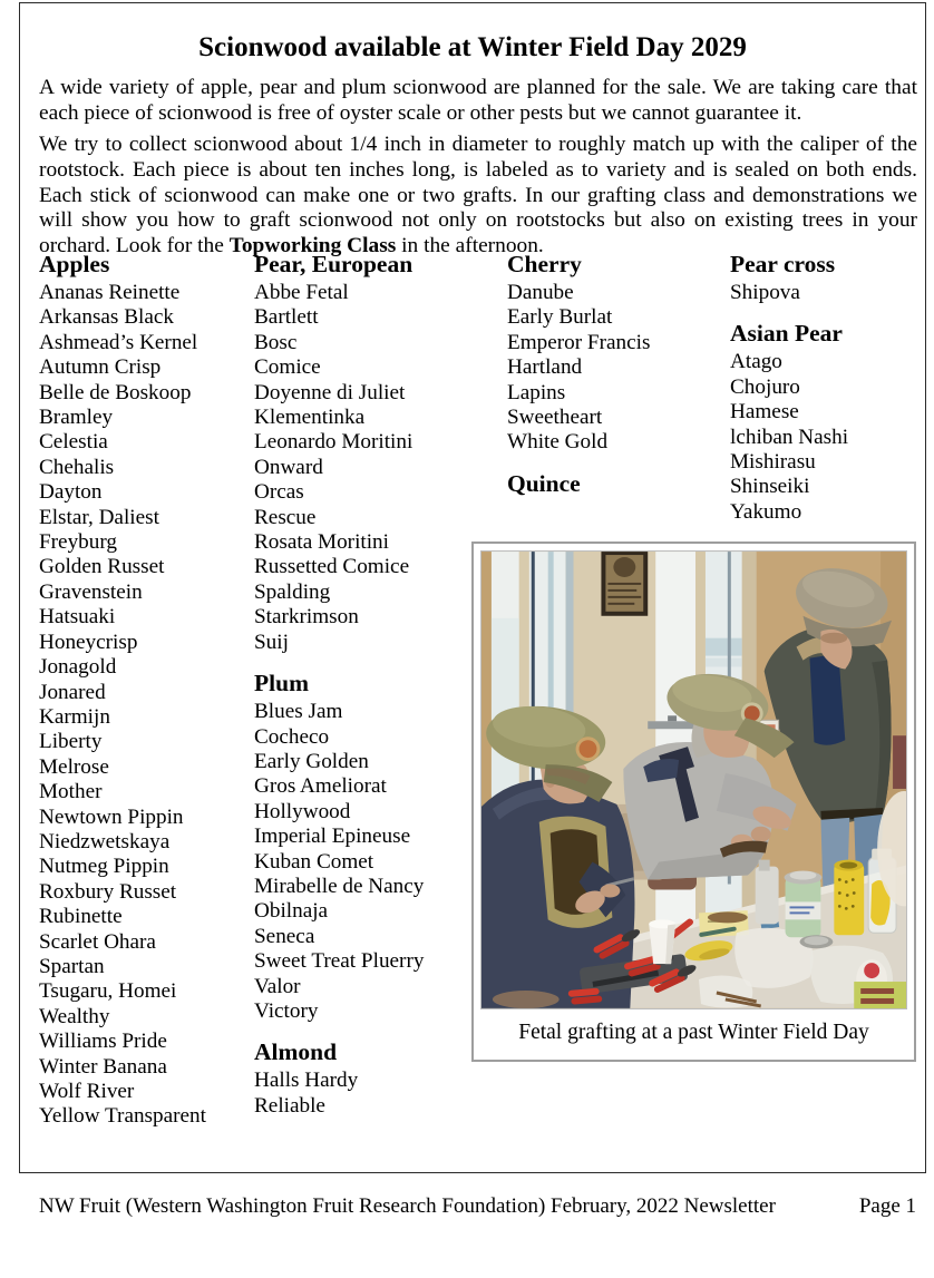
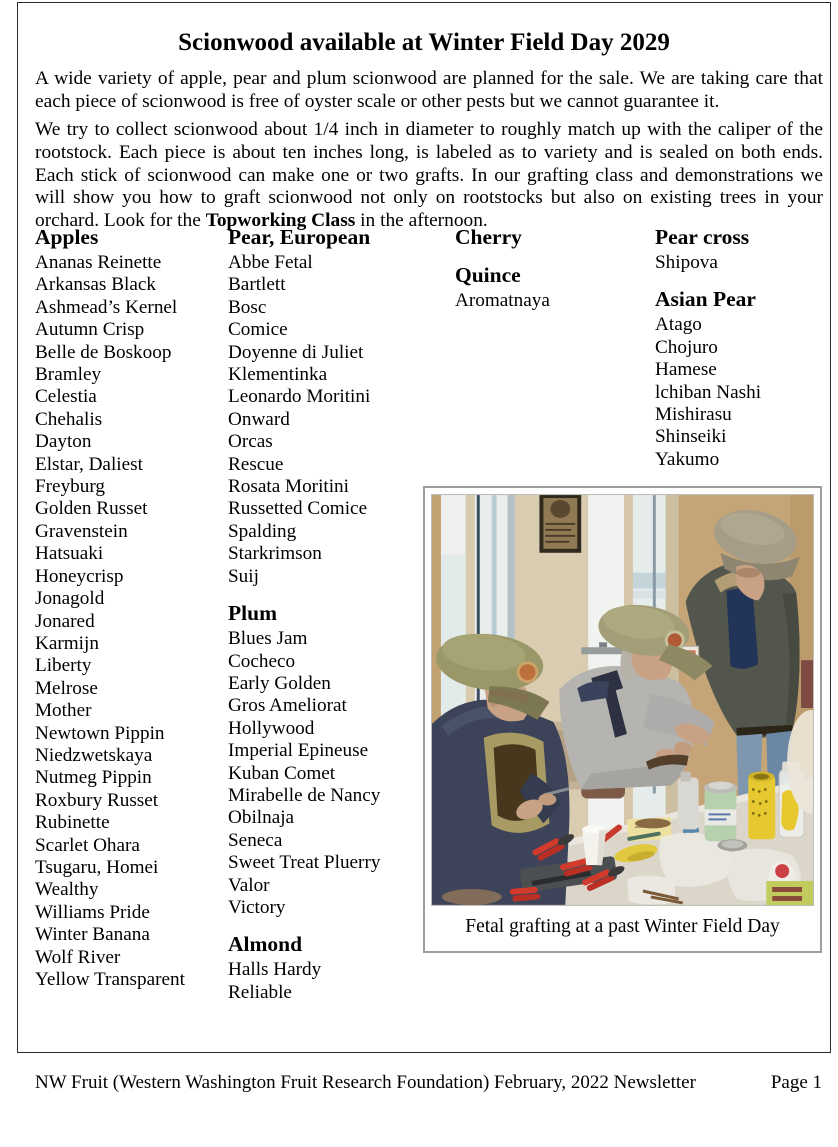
  Scionwood available at Winter Field Day 2029
  A wide variety of apple, pear and plum scionwood are planned for the sale. We are taking care that each piece of scionwood is free of oyster scale or other pests but we cannot guarantee it.
  We try to collect scionwood about 1/4 inch in diameter to roughly match up with the caliper of the rootstock. Each piece is about ten inches long, is labeled as to variety and is sealed on both ends. Each stick of scionwood can make one or two grafts. In our grafting class and demonstrations we will show you how to graft scionwood not only on rootstocks but also on existing trees in your orchard. Look for the Topworking Class in the afternoon.
  Apples
  Ananas Reinette
  Arkansas Black
  Ashmead’s Kernel
  Autumn Crisp
  Belle de Boskoop
  Bramley
  Celestia
  Chehalis
  Dayton
  Elstar, Daliest
  Freyburg
  Golden Russet
  Gravenstein
  Hatsuaki
  Honeycrisp
  Jonagold
  Jonared
  Karmijn
  Liberty
  Melrose
  Mother
  Newtown Pippin
  Niedzwetskaya
  Nutmeg Pippin
  Roxbury Russet
  Rubinette
  Scarlet Ohara
- Spartan
  Tsugaru, Homei
  Wealthy
  Williams Pride
  Winter Banana
  Wolf River
  Yellow Transparent
  Pear, European
  Abbe Fetal
  Bartlett
  Bosc
  Comice
  Doyenne di Juliet
  Klementinka
  Leonardo Moritini
  Onward
  Orcas
  Rescue
  Rosata Moritini
  Russetted Comice
  Spalding
  Starkrimson
  Suij
  Plum
  Blues Jam
  Cocheco
  Early Golden
  Gros Ameliorat
  Hollywood
  Imperial Epineuse
  Kuban Comet
  Mirabelle de Nancy
  Obilnaja
  Seneca
  Sweet Treat Pluerry
  Valor
  Victory
  Almond
  Halls Hardy
  Reliable
  Cherry
- Danube
- Early Burlat
- Emperor Francis
- Hartland
- Lapins
- Sweetheart
- White Gold
  Quince
+ Aromatnaya
  Pear cross
  Shipova
  Asian Pear
  Atago
  Chojuro
  Hamese
  lchiban Nashi
  Mishirasu
  Shinseiki
  Yakumo
  Fetal grafting at a past Winter Field Day
  NW Fruit (Western Washington Fruit Research Foundation) February, 2022 Newsletter
  Page 1
